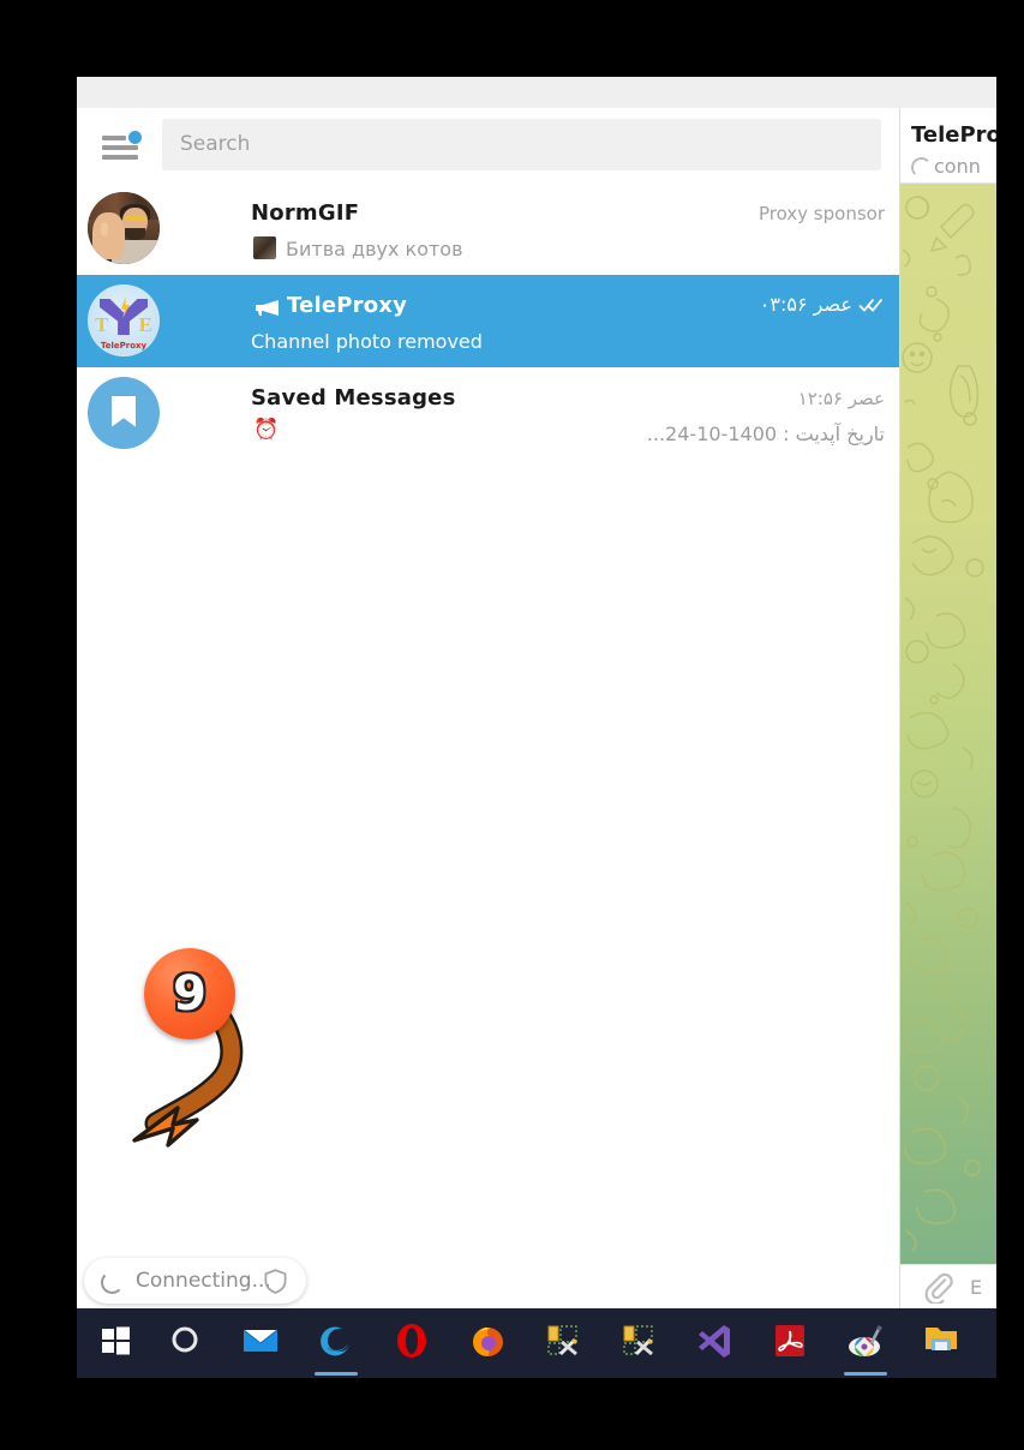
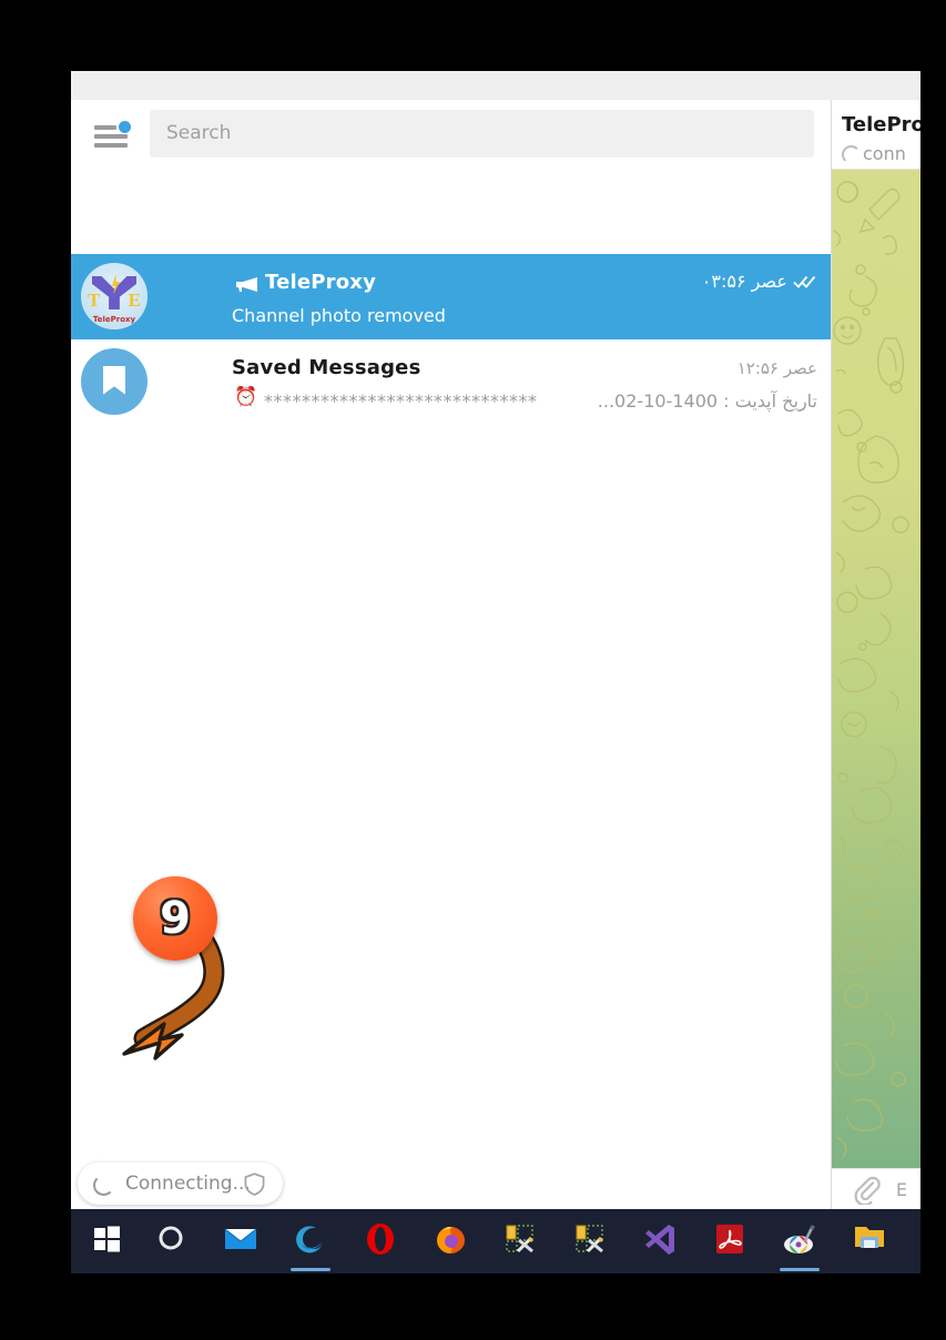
  Search
- NormGIF
- Битва двух котов
- Proxy sponsor
  T
  E
  TeleProxy
  TeleProxy
  Channel photo removed
  عصر ۰۳:۵۶
  Saved Messages
  ⏰
+ *****************************
- تاریخ آپدیت : 1400-10-24...
+ تاریخ آپدیت : 1400-10-02...
  عصر ۱۲:۵۶
  TelePro
  conn
  E
  Connecting...
  9
